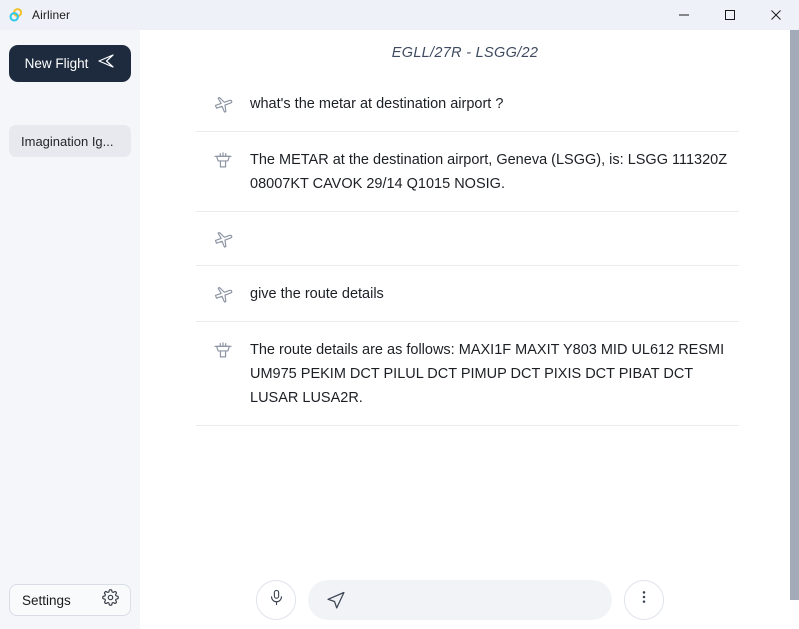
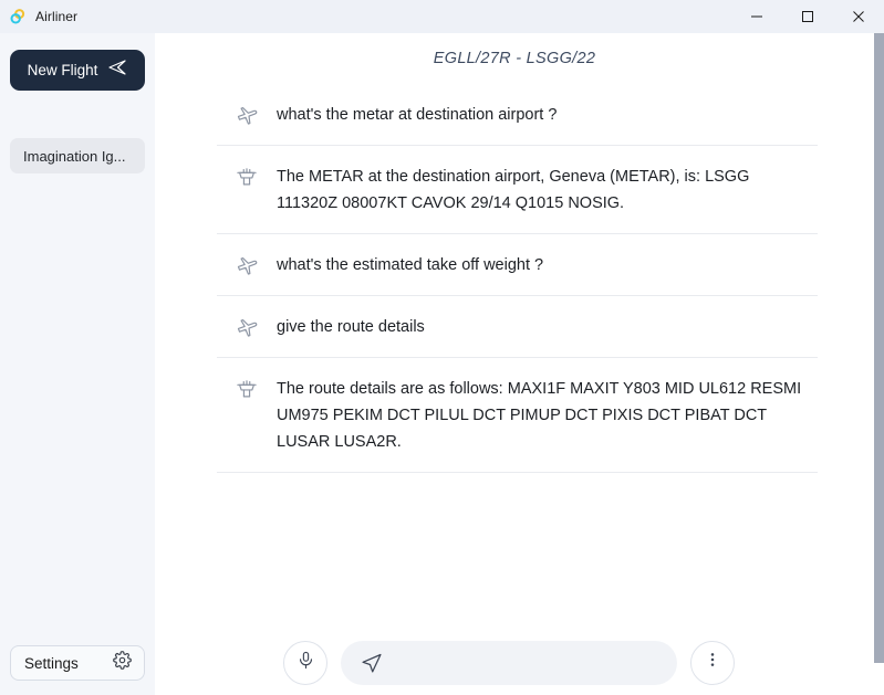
  Airliner
  New Flight
  Imagination Ig...
  Settings
  EGLL/27R - LSGG/22
  what's the metar at destination airport ?
- The METAR at the destination airport, Geneva (LSGG), is: LSGG 111320Z 08007KT CAVOK 29/14 Q1015 NOSIG.
+ The METAR at the destination airport, Geneva (METAR), is: LSGG 111320Z 08007KT CAVOK 29/14 Q1015 NOSIG.
+ what's the estimated take off weight ?
  give the route details
  The route details are as follows: MAXI1F MAXIT Y803 MID UL612 RESMI UM975 PEKIM DCT PILUL DCT PIMUP DCT PIXIS DCT PIBAT DCT LUSAR LUSA2R.
